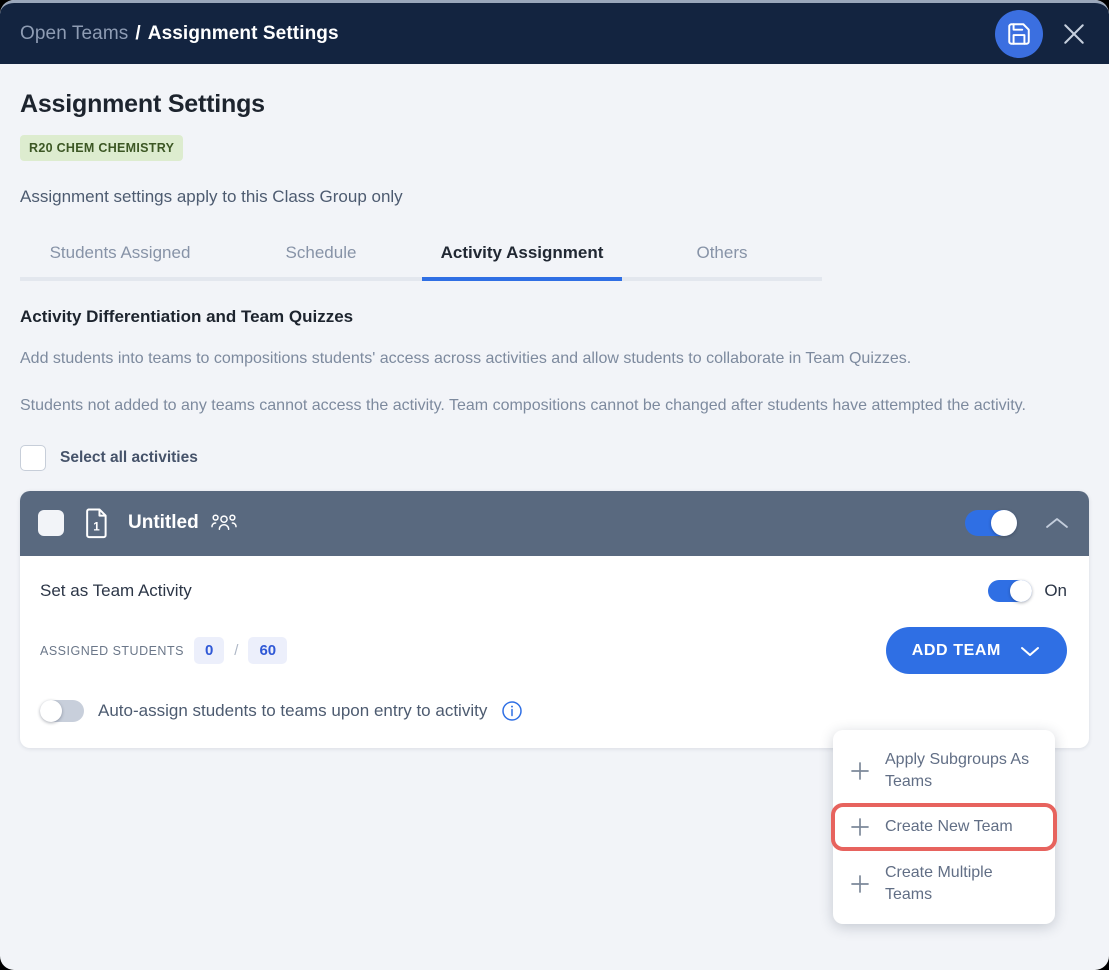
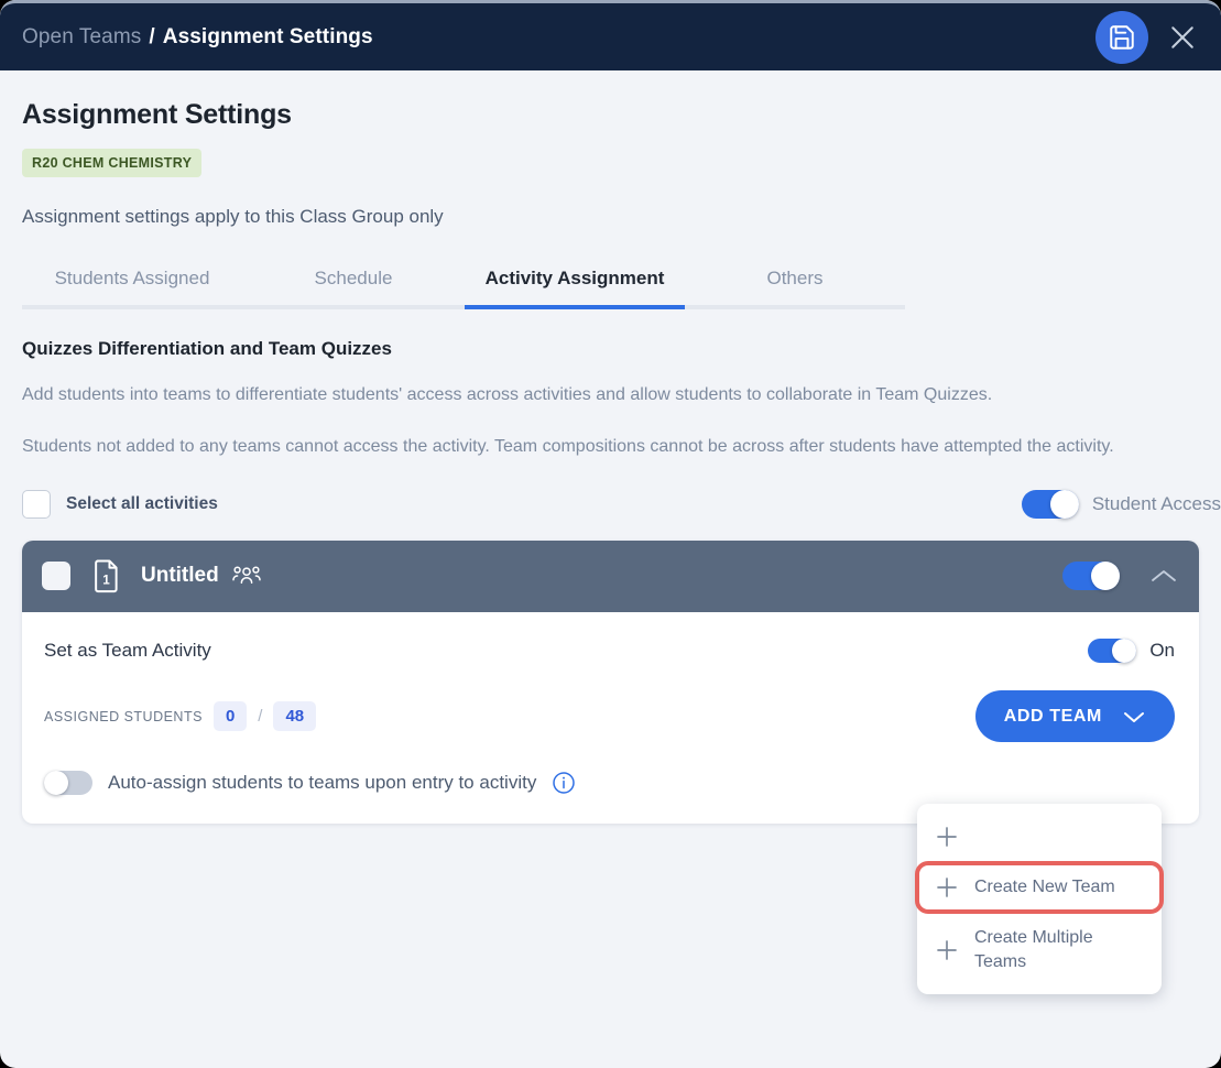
  Open Teams
  /
  Assignment Settings
  Assignment Settings
  R20 CHEM CHEMISTRY
  Assignment settings apply to this Class Group only
  Students Assigned
  Schedule
  Activity Assignment
  Others
- Activity Differentiation and Team Quizzes
+ Quizzes Differentiation and Team Quizzes
- Add students into teams to compositions students' access across activities and allow students to collaborate in Team Quizzes.
+ Add students into teams to differentiate students' access across activities and allow students to collaborate in Team Quizzes.
- Students not added to any teams cannot access the activity. Team compositions cannot be changed after students have attempted the activity.
+ Students not added to any teams cannot access the activity. Team compositions cannot be across after students have attempted the activity.
  Select all activities
+ Student Access
  1
  Untitled
  Set as Team Activity
  On
  ASSIGNED STUDENTS
  0
  /
- 60
+ 48
  ADD TEAM
  Auto-assign students to teams upon entry to activity
- Apply Subgroups As Teams
  Create New Team
  Create Multiple Teams
